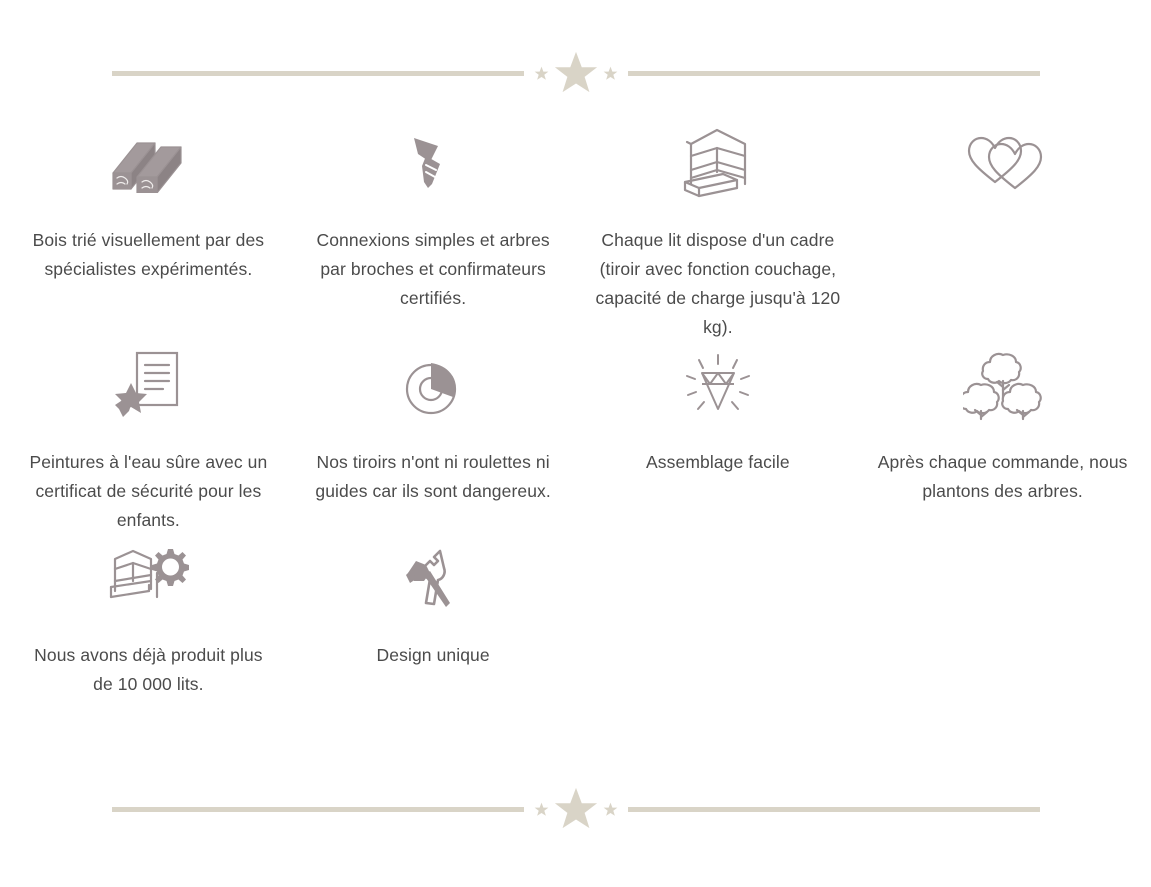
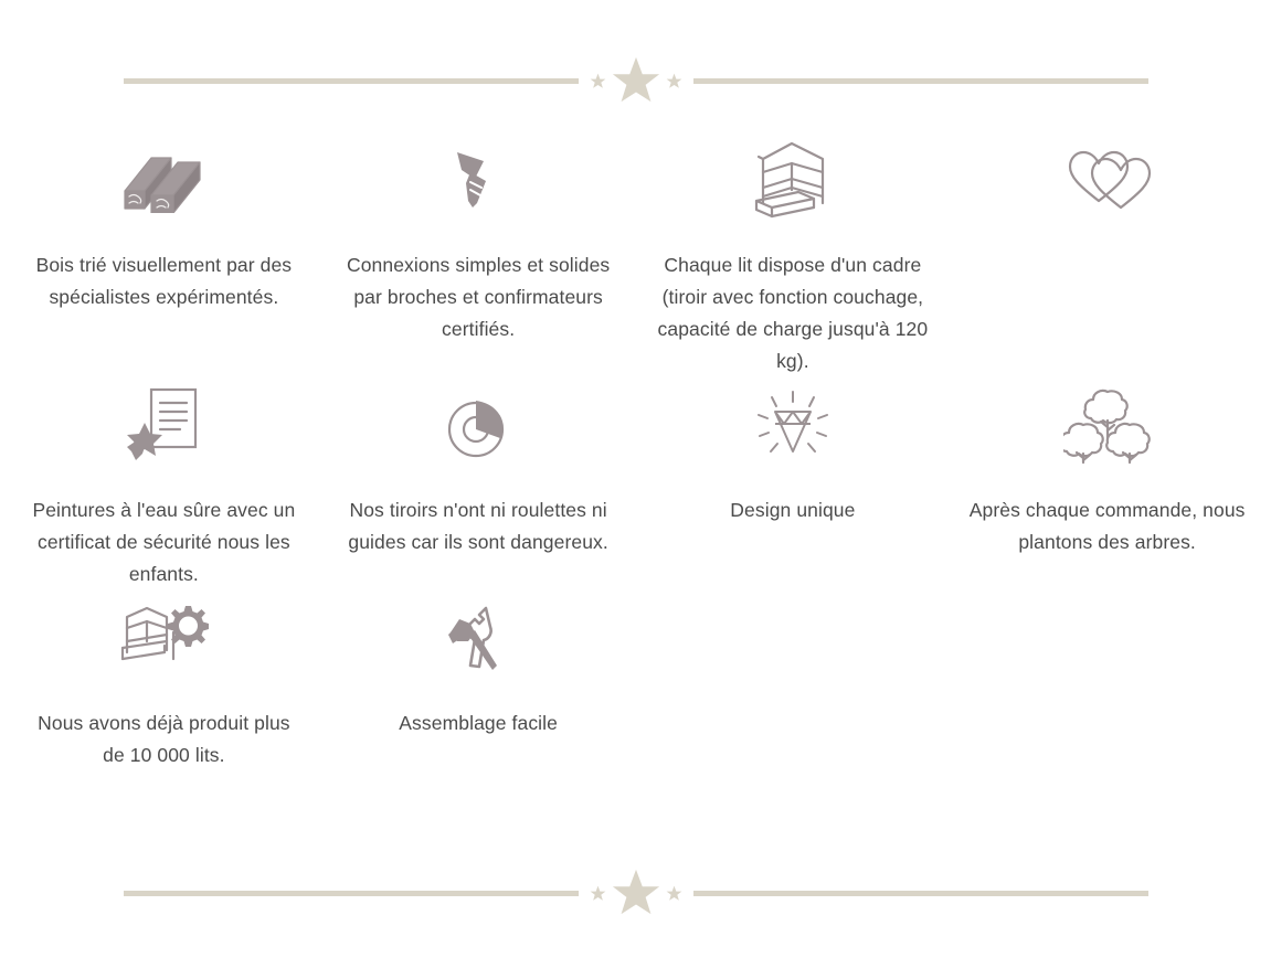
  Bois trié visuellement par des spécialistes expérimentés.
- Connexions simples et arbres par broches et confirmateurs certifiés.
+ Connexions simples et solides par broches et confirmateurs certifiés.
  Chaque lit dispose d'un cadre (tiroir avec fonction couchage, capacité de charge jusqu'à 120 kg).
- Peintures à l'eau sûre avec un certificat de sécurité pour les enfants.
+ Peintures à l'eau sûre avec un certificat de sécurité nous les enfants.
  Nos tiroirs n'ont ni roulettes ni guides car ils sont dangereux.
- Assemblage facile
+ Design unique
  Après chaque commande, nous plantons des arbres.
  Nous avons déjà produit plus de 10 000 lits.
- Design unique
+ Assemblage facile
